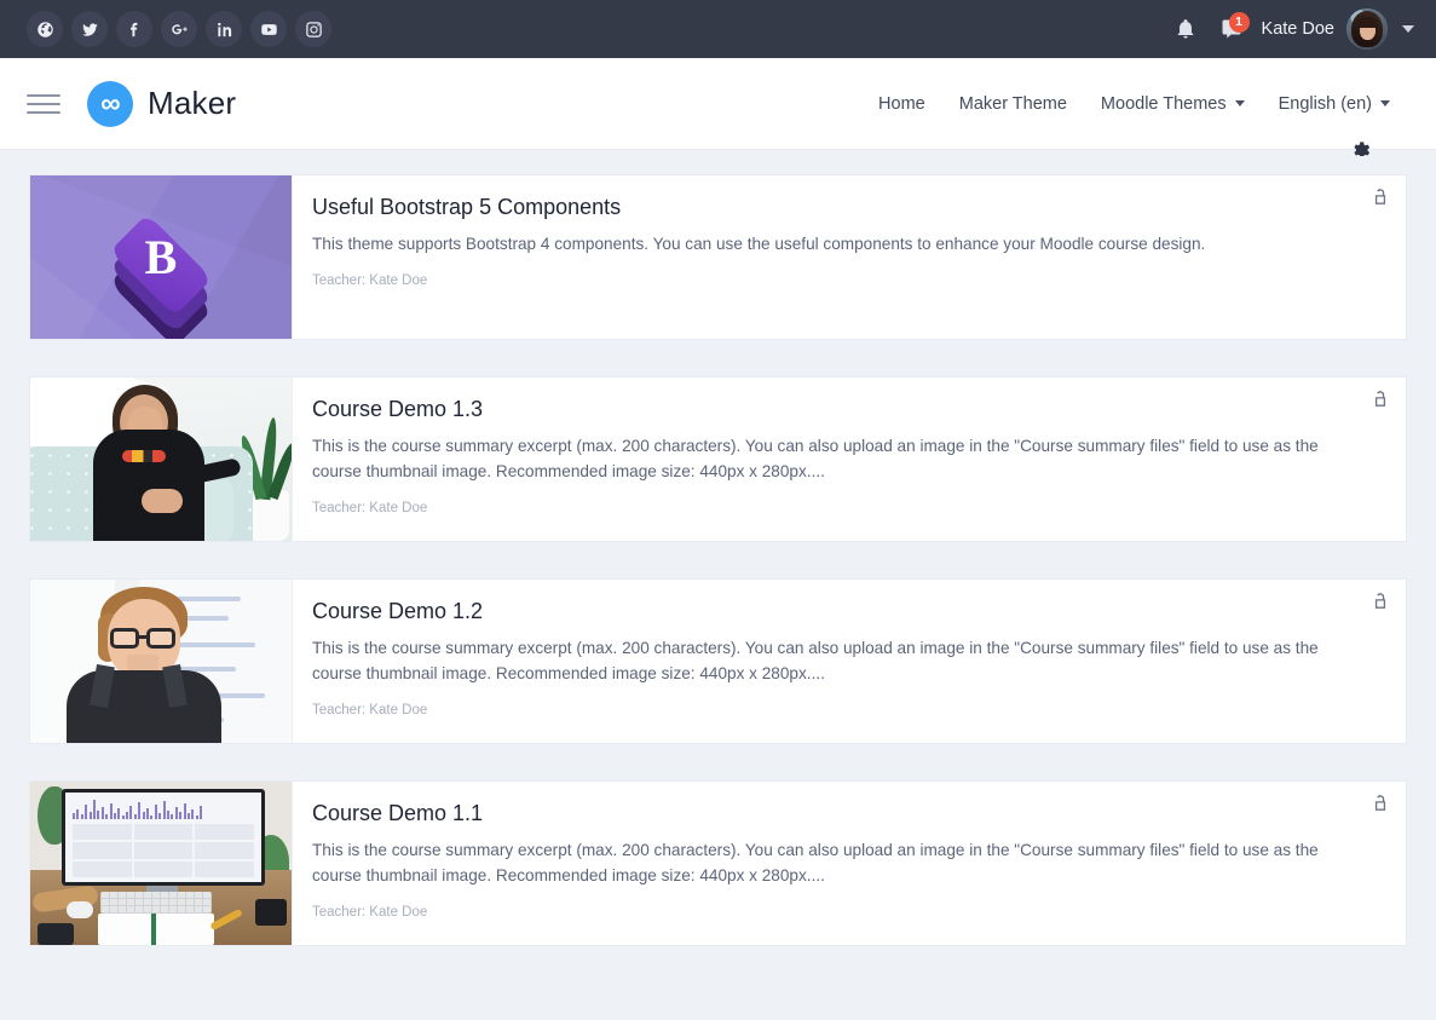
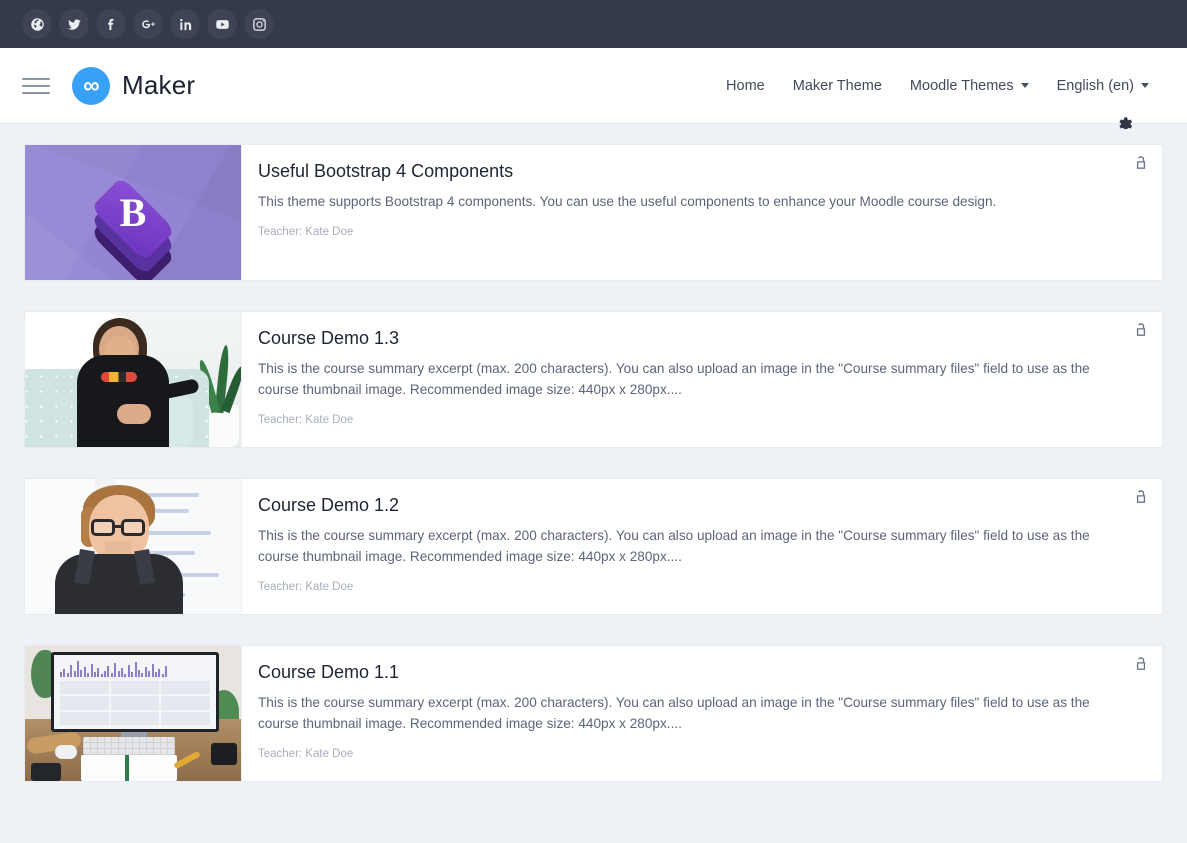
- 1
- Kate Doe
  ∞
  Maker
  Home
  Maker Theme
  Moodle Themes
  English (en)
  B
- Useful Bootstrap 5 Components
+ Useful Bootstrap 4 Components
  This theme supports Bootstrap 4 components. You can use the useful components to enhance your Moodle course design.
  Teacher: Kate Doe
  Course Demo 1.3
  This is the course summary excerpt (max. 200 characters). You can also upload an image in the "Course summary files" field to use as the course thumbnail image. Recommended image size: 440px x 280px....
  Teacher: Kate Doe
  Course Demo 1.2
  This is the course summary excerpt (max. 200 characters). You can also upload an image in the "Course summary files" field to use as the course thumbnail image. Recommended image size: 440px x 280px....
  Teacher: Kate Doe
  Course Demo 1.1
  This is the course summary excerpt (max. 200 characters). You can also upload an image in the "Course summary files" field to use as the course thumbnail image. Recommended image size: 440px x 280px....
  Teacher: Kate Doe
